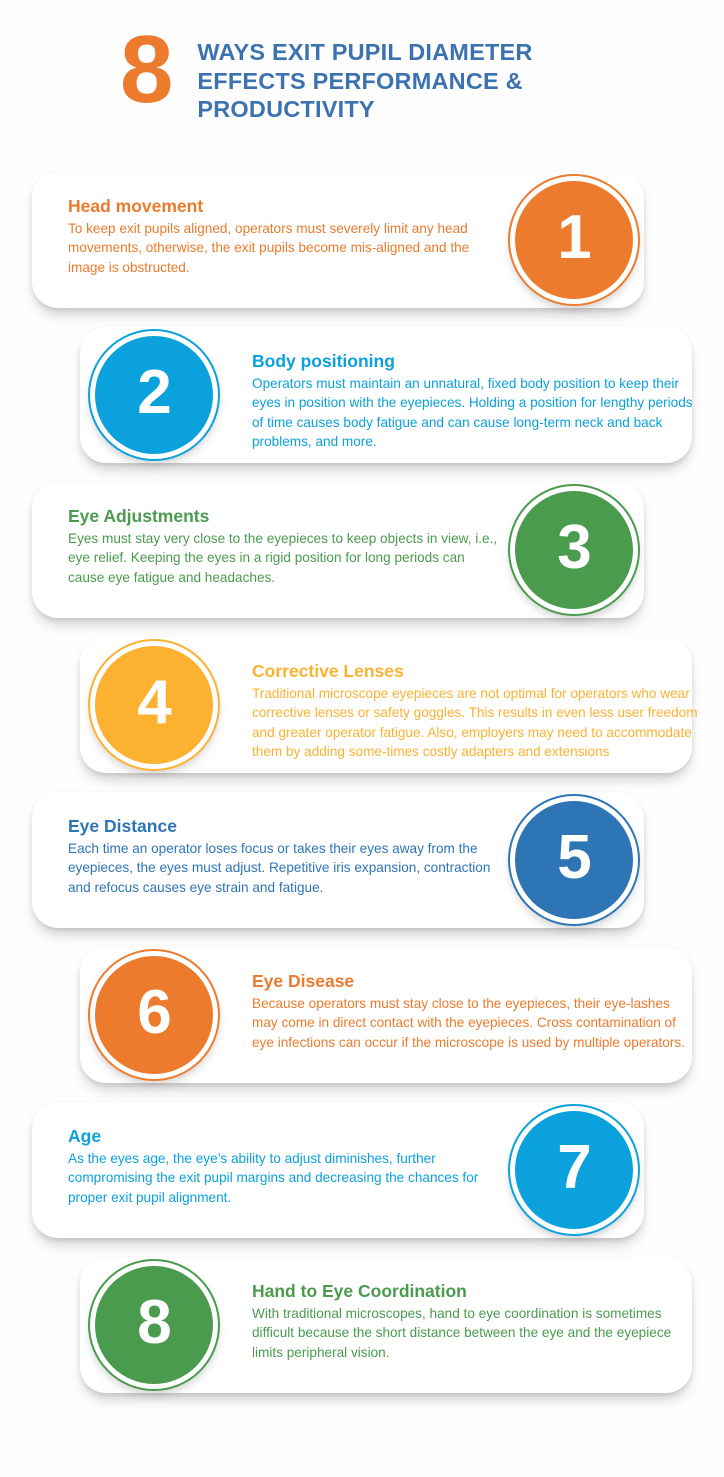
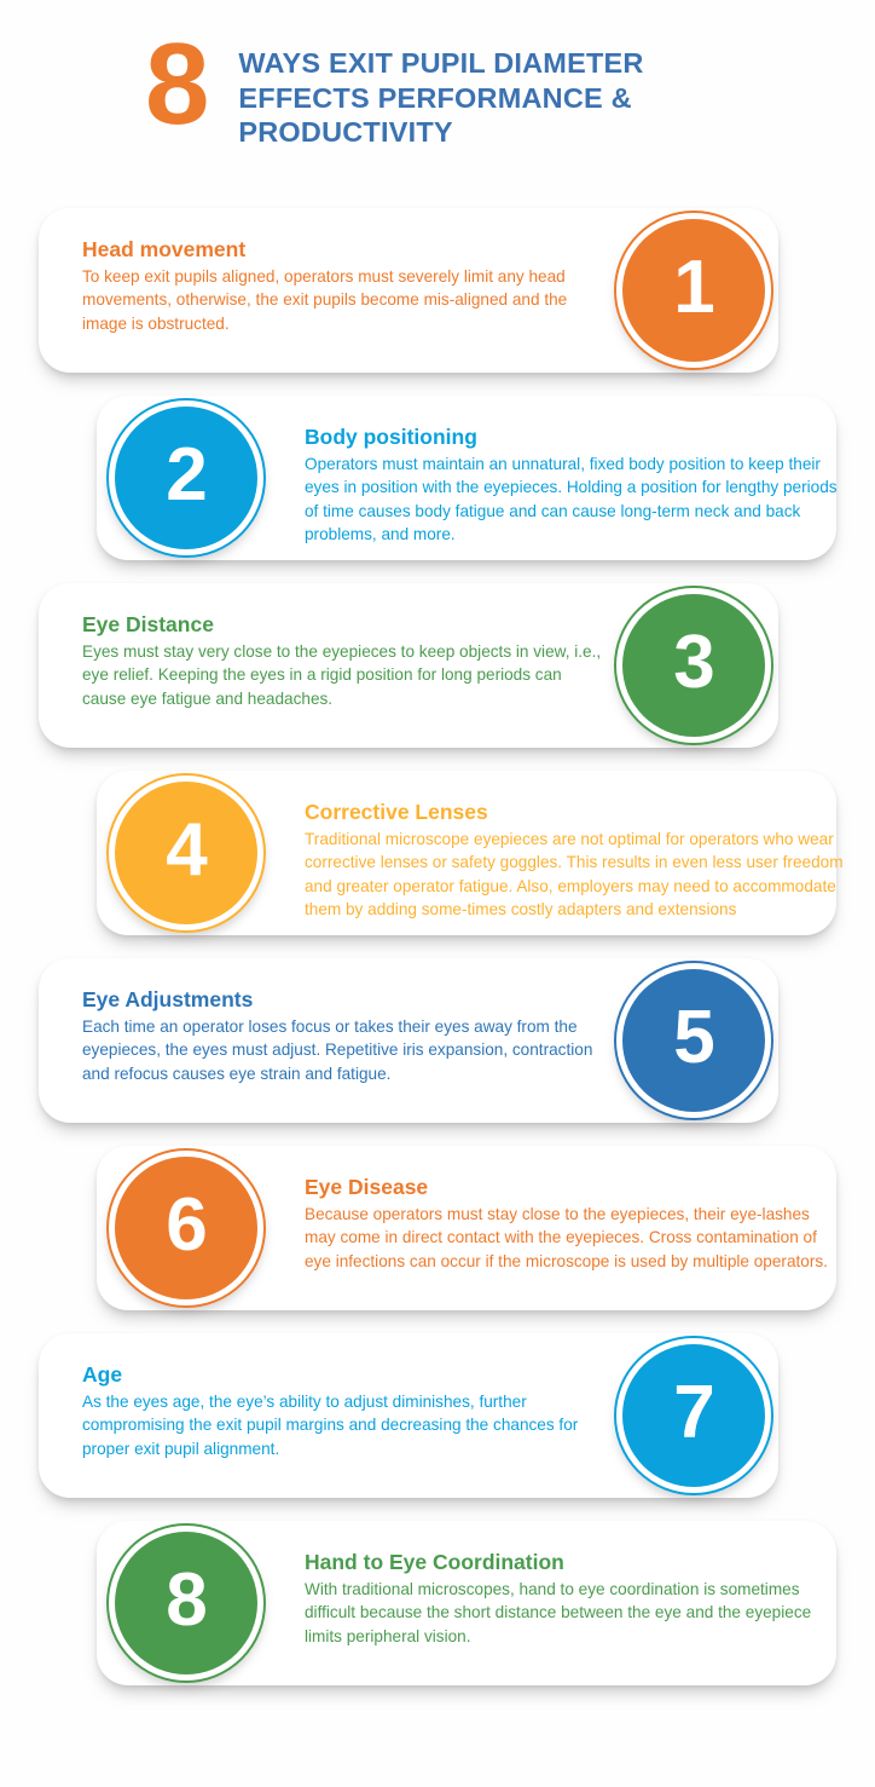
  8
  WAYS EXIT PUPIL DIAMETER EFFECTS PERFORMANCE & PRODUCTIVITY
  Head movement
  To keep exit pupils aligned, operators must severely limit any head movements, otherwise, the exit pupils become mis-aligned and the image is obstructed.
  1
  Body positioning
  Operators must maintain an unnatural, fixed body position to keep their eyes in position with the eyepieces. Holding a position for lengthy periods of time causes body fatigue and can cause long-term neck and back problems, and more.
  2
- Eye Adjustments
+ Eye Distance
  Eyes must stay very close to the eyepieces to keep objects in view, i.e., eye relief. Keeping the eyes in a rigid position for long periods can cause eye fatigue and headaches.
  3
  Corrective Lenses
  Traditional microscope eyepieces are not optimal for operators who wear corrective lenses or safety goggles. This results in even less user freedom and greater operator fatigue. Also, employers may need to accommodate them by adding some-times costly adapters and extensions
  4
- Eye Distance
+ Eye Adjustments
  Each time an operator loses focus or takes their eyes away from the eyepieces, the eyes must adjust. Repetitive iris expansion, contraction and refocus causes eye strain and fatigue.
  5
  Eye Disease
  Because operators must stay close to the eyepieces, their eye-lashes may come in direct contact with the eyepieces. Cross contamination of eye infections can occur if the microscope is used by multiple operators.
  6
  Age
  As the eyes age, the eye’s ability to adjust diminishes, further compromising the exit pupil margins and decreasing the chances for proper exit pupil alignment.
  7
  Hand to Eye Coordination
  With traditional microscopes, hand to eye coordination is sometimes difficult because the short distance between the eye and the eyepiece limits peripheral vision.
  8
